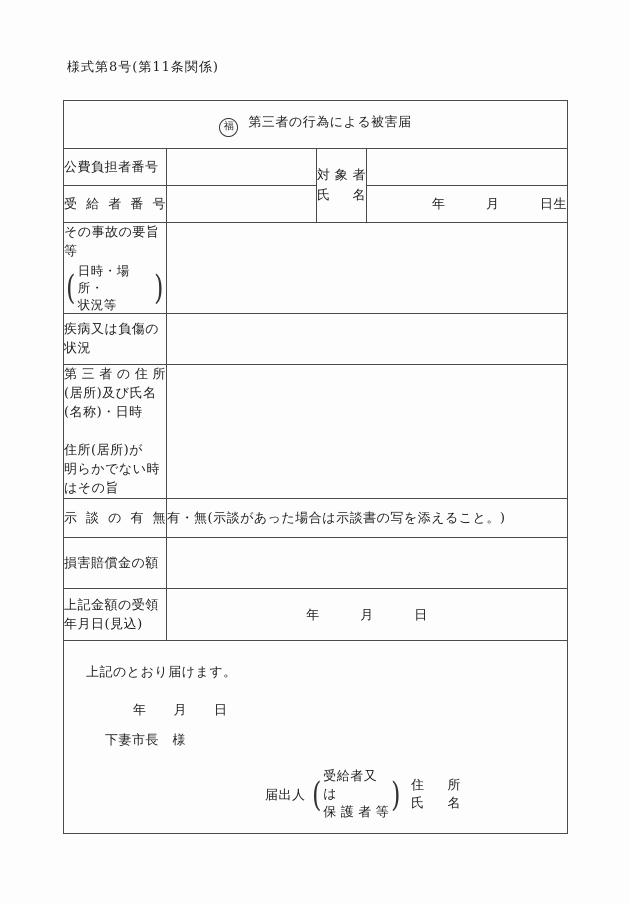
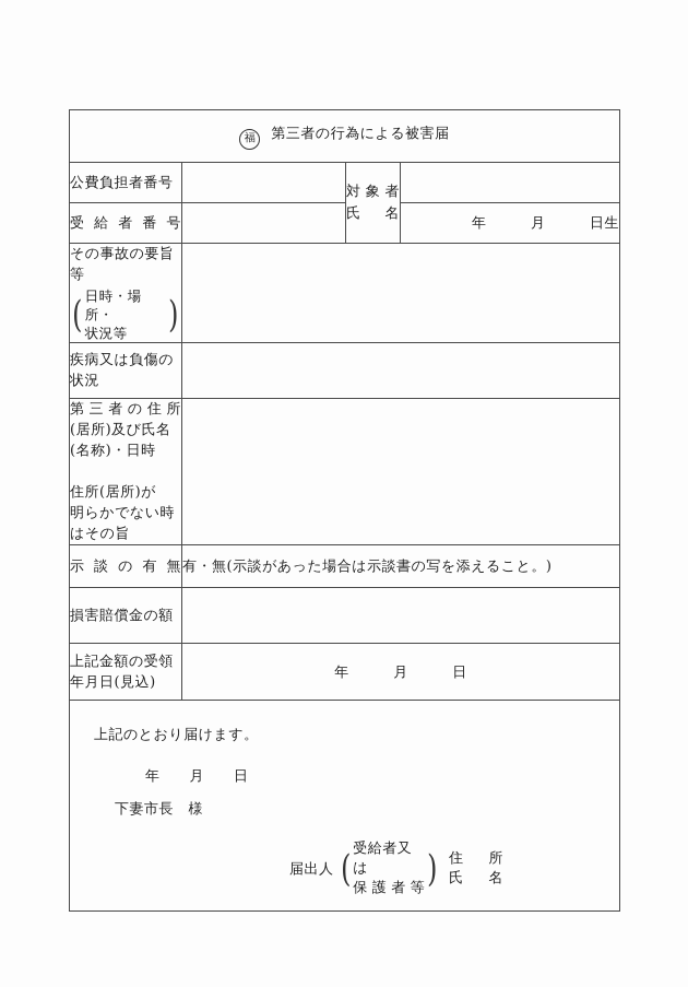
- 様式第8号(第11条関係)
  福 第三者の行為による被害届
  公費負担者番号		対象者 氏名
  受給者番号		年 月 日生
  その事故の要旨 等 ( 日時・場所・ 状況等 )
  疾病又は負傷の 状況
  第三者の住所 (居所)及び氏名 (名称)・日時 住所(居所)が 明らかでない時 はその旨
  示談の有無	有・無(示談があった場合は示談書の写を添えること。)
  損害賠償金の額
  上記金額の受領 年月日(見込)	年 月 日
  上記のとおり届けます。 年 月 日 下妻市長 様 届出人 ( 受給者又は 保護者等 ) 住所 氏名
